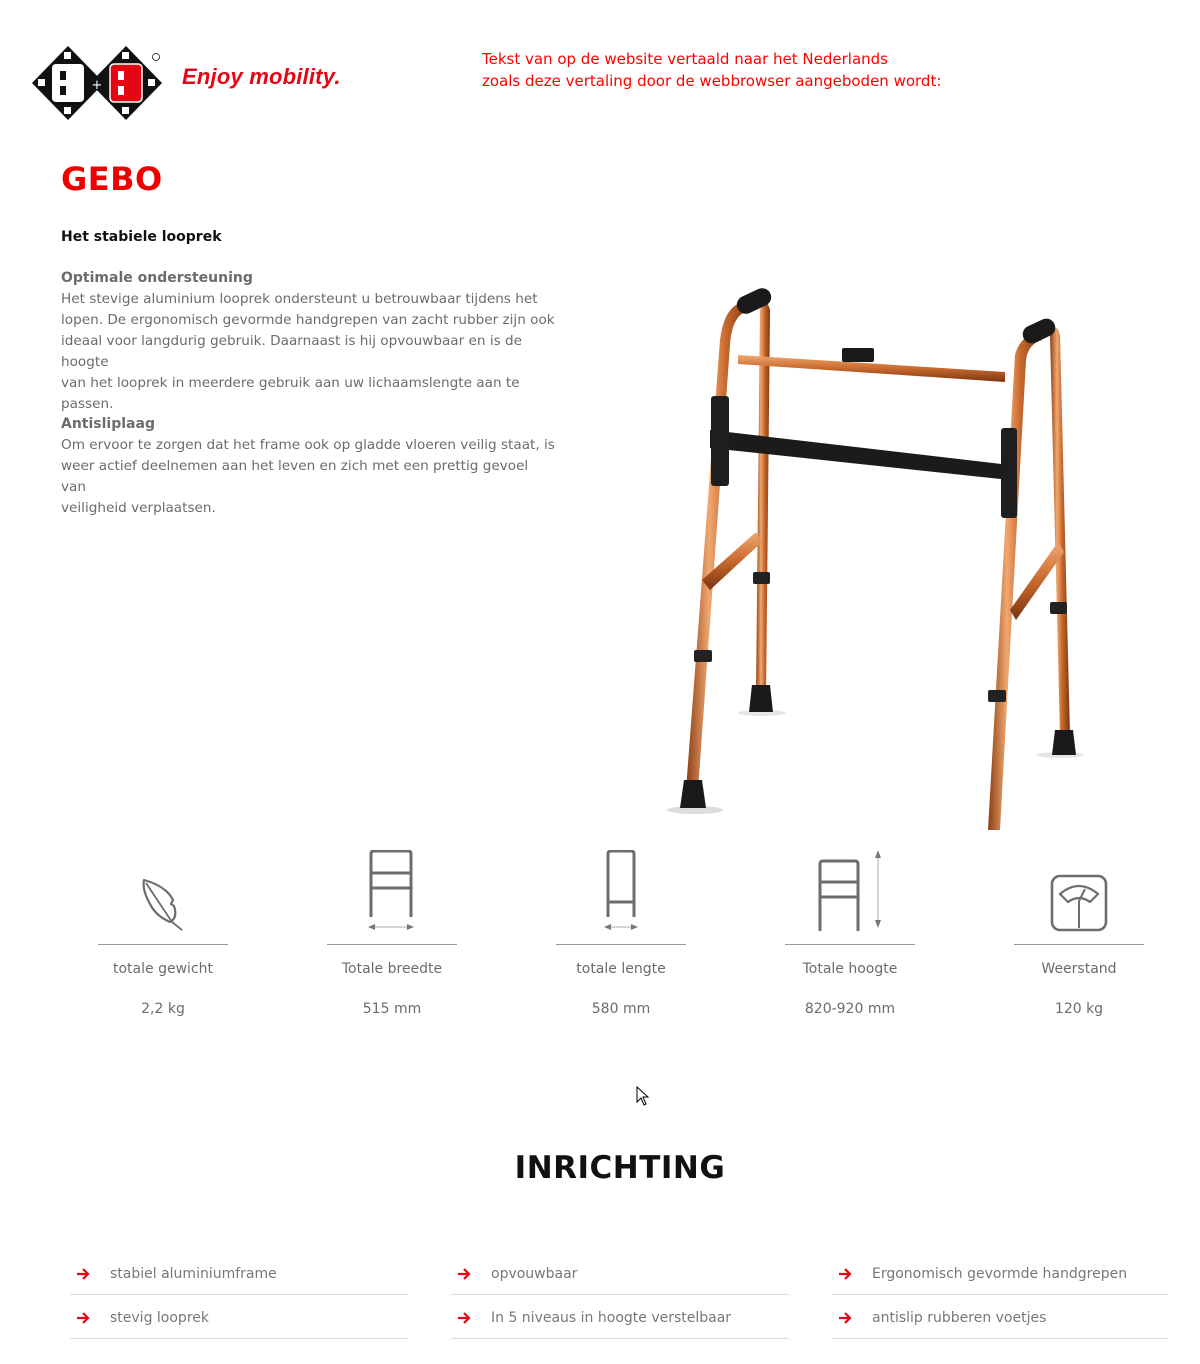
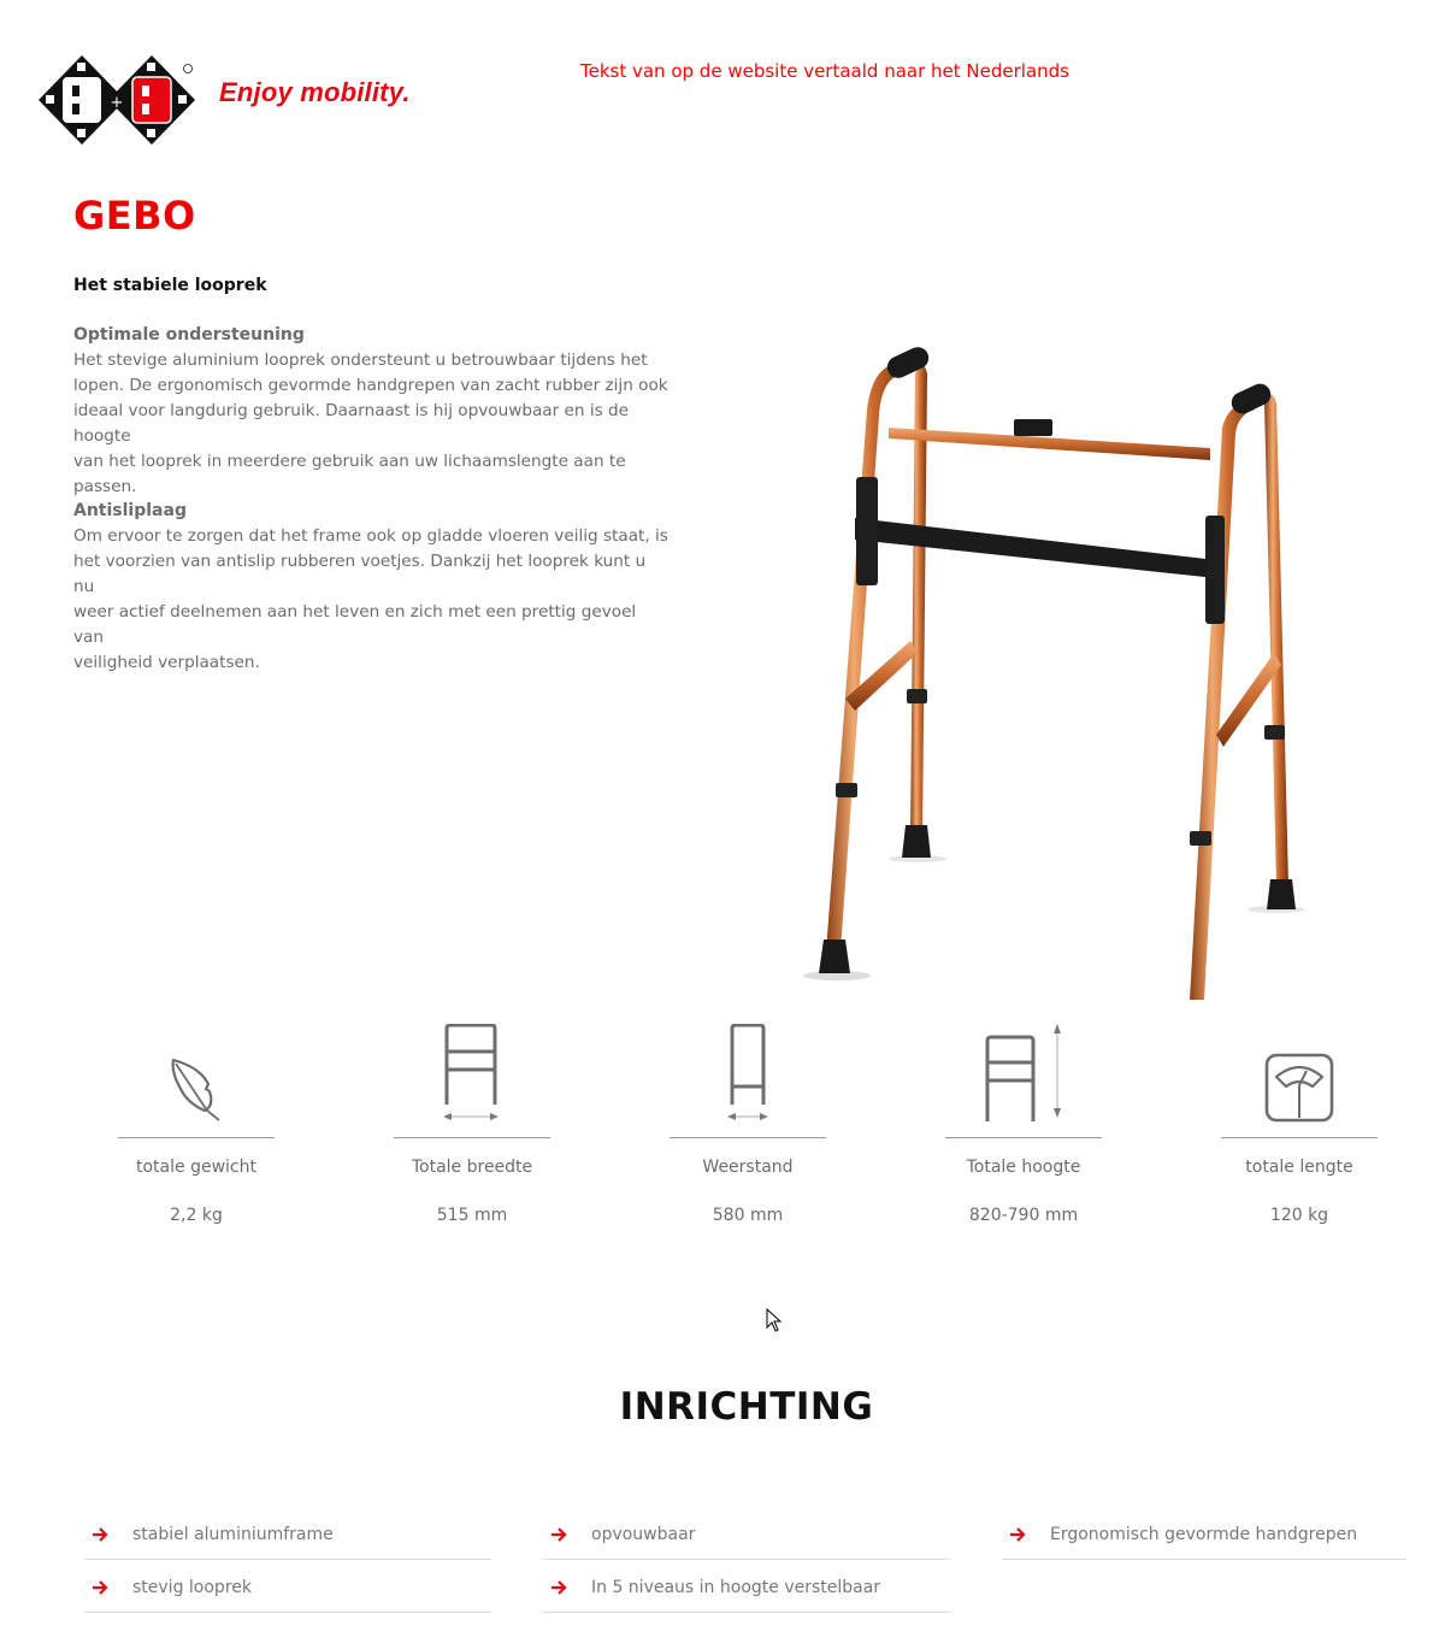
  +
  Enjoy mobility.
  Tekst van op de website vertaald naar het Nederlands
- zoals deze vertaling door de webbrowser aangeboden wordt:
  GEBO
  Het stabiele looprek
  Optimale ondersteuning
  Het stevige aluminium looprek ondersteunt u betrouwbaar tijdens het
  lopen. De ergonomisch gevormde handgrepen van zacht rubber zijn ook
  ideaal voor langdurig gebruik. Daarnaast is hij opvouwbaar en is de hoogte
  van het looprek in meerdere gebruik aan uw lichaamslengte aan te
  passen.
  Antisliplaag
  Om ervoor te zorgen dat het frame ook op gladde vloeren veilig staat, is
+ het voorzien van antislip rubberen voetjes. Dankzij het looprek kunt u nu
  weer actief deelnemen aan het leven en zich met een prettig gevoel van
  veiligheid verplaatsen.
  totale gewicht
  2,2 kg
  Totale breedte
  515 mm
- totale lengte
+ Weerstand
  580 mm
  Totale hoogte
- 820-920 mm
+ 820-790 mm
- Weerstand
+ totale lengte
  120 kg
  INRICHTING
  stabiel aluminiumframe
  stevig looprek
  opvouwbaar
  In 5 niveaus in hoogte verstelbaar
  Ergonomisch gevormde handgrepen
- antislip rubberen voetjes
